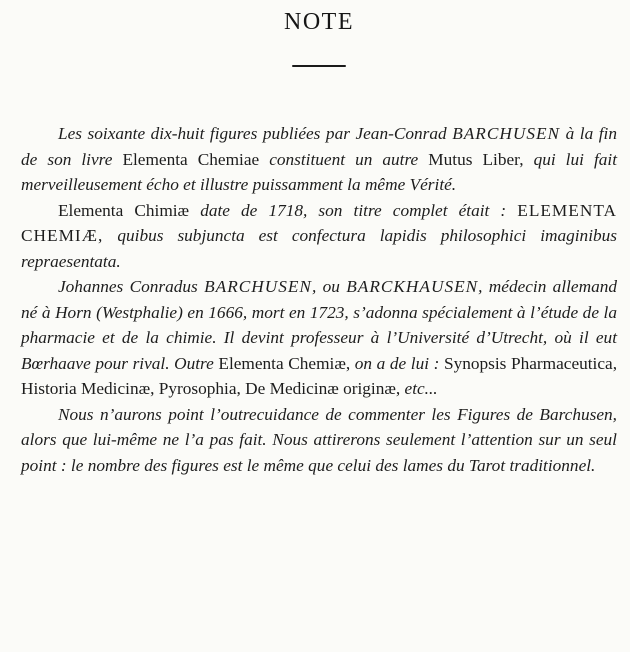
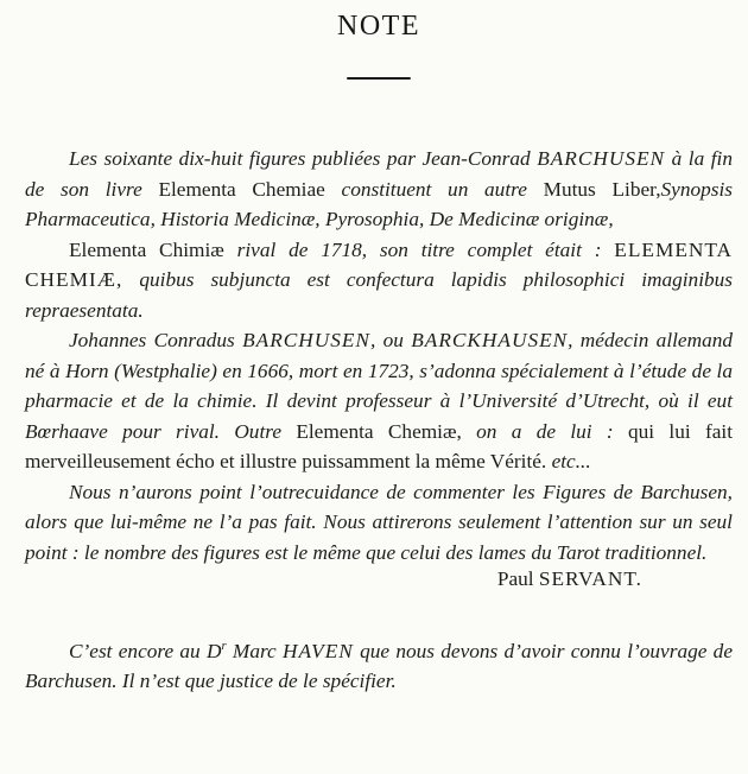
  NOTE
- Les soixante dix-huit figures publiées par Jean-Conrad BARCHUSEN à la fin de son livre Elementa Chemiae constituent un autre Mutus Liber, qui lui fait merveilleusement écho et illustre puissamment la même Vérité.
+ Les soixante dix-huit figures publiées par Jean-Conrad BARCHUSEN à la fin de son livre Elementa Chemiae constituent un autre Mutus Liber,Synopsis Pharmaceutica, Historia Medicinæ, Pyrosophia, De Medicinæ originæ,
- Elementa Chimiæ date de 1718, son titre complet était : ELEMENTA CHEMIÆ, quibus subjuncta est confectura lapidis philosophici imaginibus repraesentata.
+ Elementa Chimiæ rival de 1718, son titre complet était : ELEMENTA CHEMIÆ, quibus subjuncta est confectura lapidis philosophici imaginibus repraesentata.
- Johannes Conradus BARCHUSEN, ou BARCKHAUSEN, médecin allemand né à Horn (Westphalie) en 1666, mort en 1723, s’adonna spécialement à l’étude de la pharmacie et de la chimie. Il devint professeur à l’Université d’Utrecht, où il eut Bœrhaave pour rival. Outre Elementa Chemiæ, on a de lui : Synopsis Pharmaceutica, Historia Medicinæ, Pyrosophia, De Medicinæ originæ, etc...
+ Johannes Conradus BARCHUSEN, ou BARCKHAUSEN, médecin allemand né à Horn (Westphalie) en 1666, mort en 1723, s’adonna spécialement à l’étude de la pharmacie et de la chimie. Il devint professeur à l’Université d’Utrecht, où il eut Bœrhaave pour rival. Outre Elementa Chemiæ, on a de lui : qui lui fait merveilleusement écho et illustre puissamment la même Vérité. etc...
  Nous n’aurons point l’outrecuidance de commenter les Figures de Barchusen, alors que lui-même ne l’a pas fait. Nous attirerons seulement l’attention sur un seul point : le nombre des figures est le même que celui des lames du Tarot traditionnel.
+ Paul SERVANT.
+ C’est encore au Dr Marc HAVEN que nous devons d’avoir connu l’ouvrage de Barchusen. Il n’est que justice de le spécifier.
